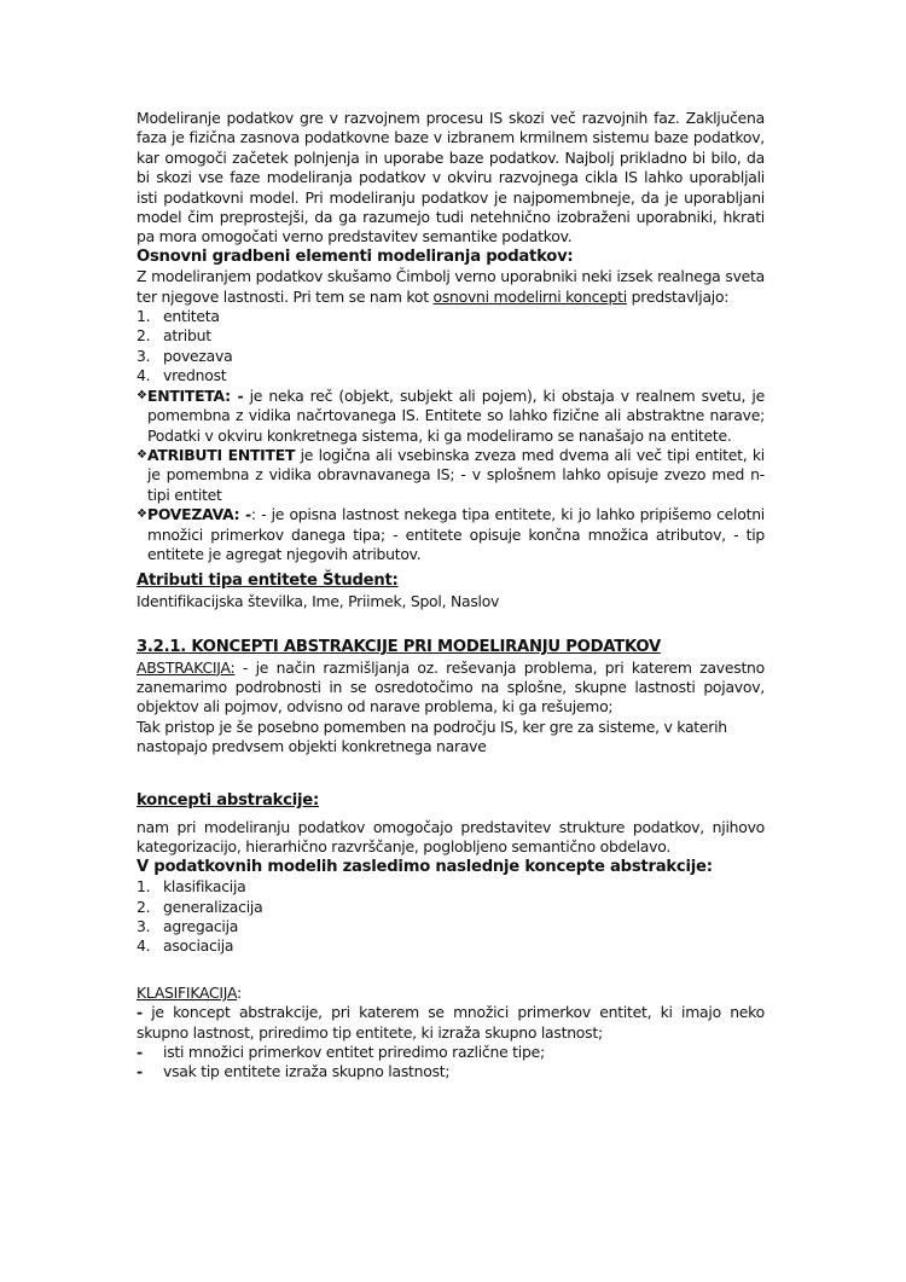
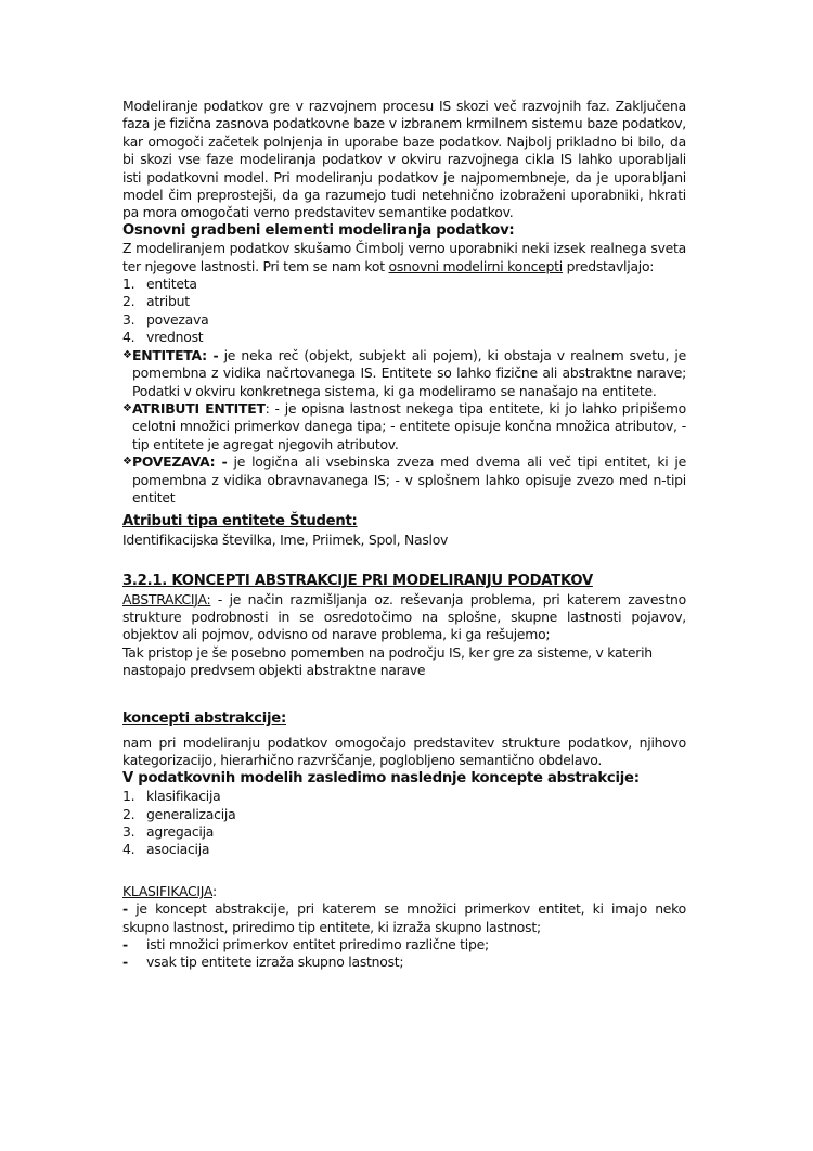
  Modeliranje podatkov gre v razvojnem procesu IS skozi več razvojnih faz. Zaključena faza je fizična zasnova podatkovne baze v izbranem krmilnem sistemu baze podatkov, kar omogoči začetek polnjenja in uporabe baze podatkov. Najbolj prikladno bi bilo, da bi skozi vse faze modeliranja podatkov v okviru razvojnega cikla IS lahko uporabljali isti podatkovni model. Pri modeliranju podatkov je najpomembneje, da je uporabljani model čim preprostejši, da ga razumejo tudi netehnično izobraženi uporabniki, hkrati pa mora omogočati verno predstavitev semantike podatkov.
  Osnovni gradbeni elementi modeliranja podatkov:
  Z modeliranjem podatkov skušamo Čimbolj verno uporabniki neki izsek realnega sveta ter njegove lastnosti. Pri tem se nam kot osnovni modelirni koncepti predstavljajo:
  1.
  entiteta
  2.
  atribut
  3.
  povezava
  4.
  vrednost
  ❖
  ENTITETA: - je neka reč (objekt, subjekt ali pojem), ki obstaja v realnem svetu, je pomembna z vidika načrtovanega IS. Entitete so lahko fizične ali abstraktne narave; Podatki v okviru konkretnega sistema, ki ga modeliramo se nanašajo na entitete.
  ❖
- ATRIBUTI ENTITET je logična ali vsebinska zveza med dvema ali več tipi entitet, ki je pomembna z vidika obravnavanega IS; - v splošnem lahko opisuje zvezo med n-tipi entitet
+ ATRIBUTI ENTITET: - je opisna lastnost nekega tipa entitete, ki jo lahko pripišemo celotni množici primerkov danega tipa; - entitete opisuje končna množica atributov, - tip entitete je agregat njegovih atributov.
  ❖
- POVEZAVA: -: - je opisna lastnost nekega tipa entitete, ki jo lahko pripišemo celotni množici primerkov danega tipa; - entitete opisuje končna množica atributov, - tip entitete je agregat njegovih atributov.
+ POVEZAVA: - je logična ali vsebinska zveza med dvema ali več tipi entitet, ki je pomembna z vidika obravnavanega IS; - v splošnem lahko opisuje zvezo med n-tipi entitet
  Atributi tipa entitete Študent:
  Identifikacijska številka, Ime, Priimek, Spol, Naslov
  3.2.1. KONCEPTI ABSTRAKCIJE PRI MODELIRANJU PODATKOV
- ABSTRAKCIJA: - je način razmišljanja oz. reševanja problema, pri katerem zavestno zanemarimo podrobnosti in se osredotočimo na splošne, skupne lastnosti pojavov, objektov ali pojmov, odvisno od narave problema, ki ga rešujemo;
+ ABSTRAKCIJA: - je način razmišljanja oz. reševanja problema, pri katerem zavestno strukture podrobnosti in se osredotočimo na splošne, skupne lastnosti pojavov, objektov ali pojmov, odvisno od narave problema, ki ga rešujemo;
- Tak pristop je še posebno pomemben na področju IS, ker gre za sisteme, v katerih nastopajo predvsem objekti konkretnega narave
+ Tak pristop je še posebno pomemben na področju IS, ker gre za sisteme, v katerih nastopajo predvsem objekti abstraktne narave
  koncepti abstrakcije:
  nam pri modeliranju podatkov omogočajo predstavitev strukture podatkov, njihovo kategorizacijo, hierarhično razvrščanje, poglobljeno semantično obdelavo.
  V podatkovnih modelih zasledimo naslednje koncepte abstrakcije:
  1.
  klasifikacija
  2.
  generalizacija
  3.
  agregacija
  4.
  asociacija
  KLASIFIKACIJA:
  - je koncept abstrakcije, pri katerem se množici primerkov entitet, ki imajo neko skupno lastnost, priredimo tip entitete, ki izraža skupno lastnost;
  -
  isti množici primerkov entitet priredimo različne tipe;
  -
  vsak tip entitete izraža skupno lastnost;
